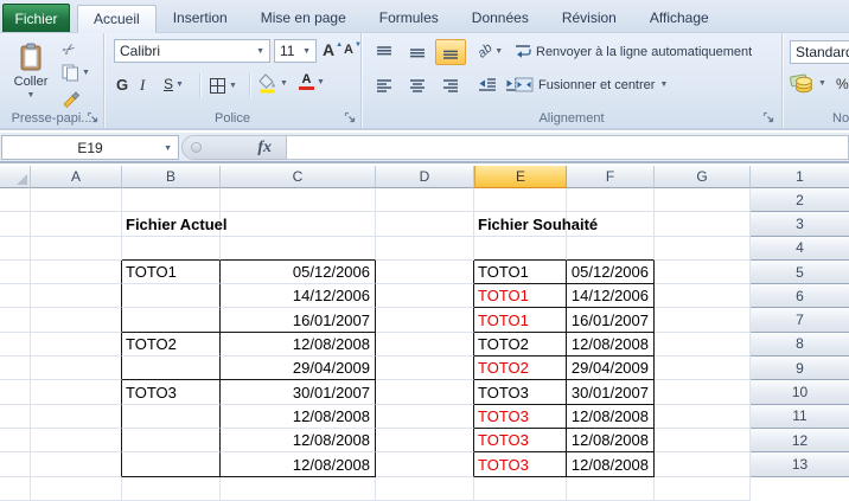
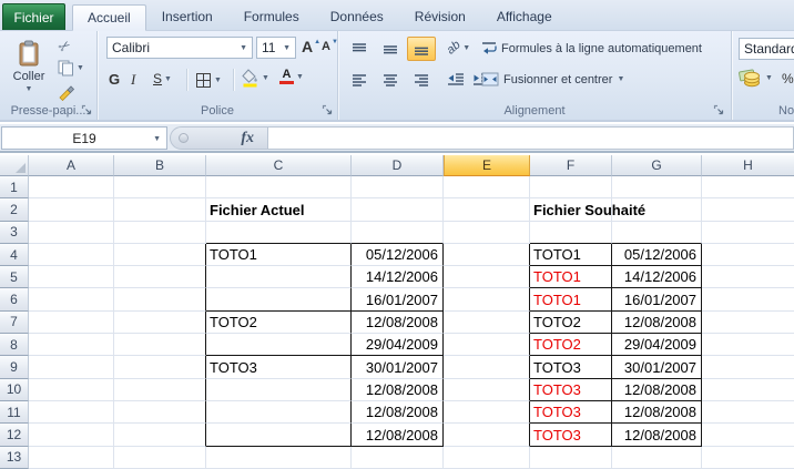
  Fichier
  Accueil
  Insertion
- Mise en page
  Formules
  Données
  Révision
  Affichage
  Coller
  Presse-papi...
  Calibri
  11
  A
  A
  G
  I
  S
  A
  Police
- Renvoyer à la ligne automatiquement
+ Formules à la ligne automatiquement
  Fusionner et centrer
  Alignement
  Standar
  %
  No
  E19
  fx
  A
  B
  C
  D
  E
  F
  G
+ H
  1
  2
  Fichier Actuel
  Fichier Souhaité
  3
  4
  TOTO1
  05/12/2006
  TOTO1
  05/12/2006
  5
  14/12/2006
  TOTO1
  14/12/2006
  6
  16/01/2007
  TOTO1
  16/01/2007
  7
  TOTO2
  12/08/2008
  TOTO2
  12/08/2008
  8
  29/04/2009
  TOTO2
  29/04/2009
  9
  TOTO3
  30/01/2007
  TOTO3
  30/01/2007
  10
  12/08/2008
  TOTO3
  12/08/2008
  11
  12/08/2008
  TOTO3
  12/08/2008
  12
  12/08/2008
  TOTO3
  12/08/2008
  13
